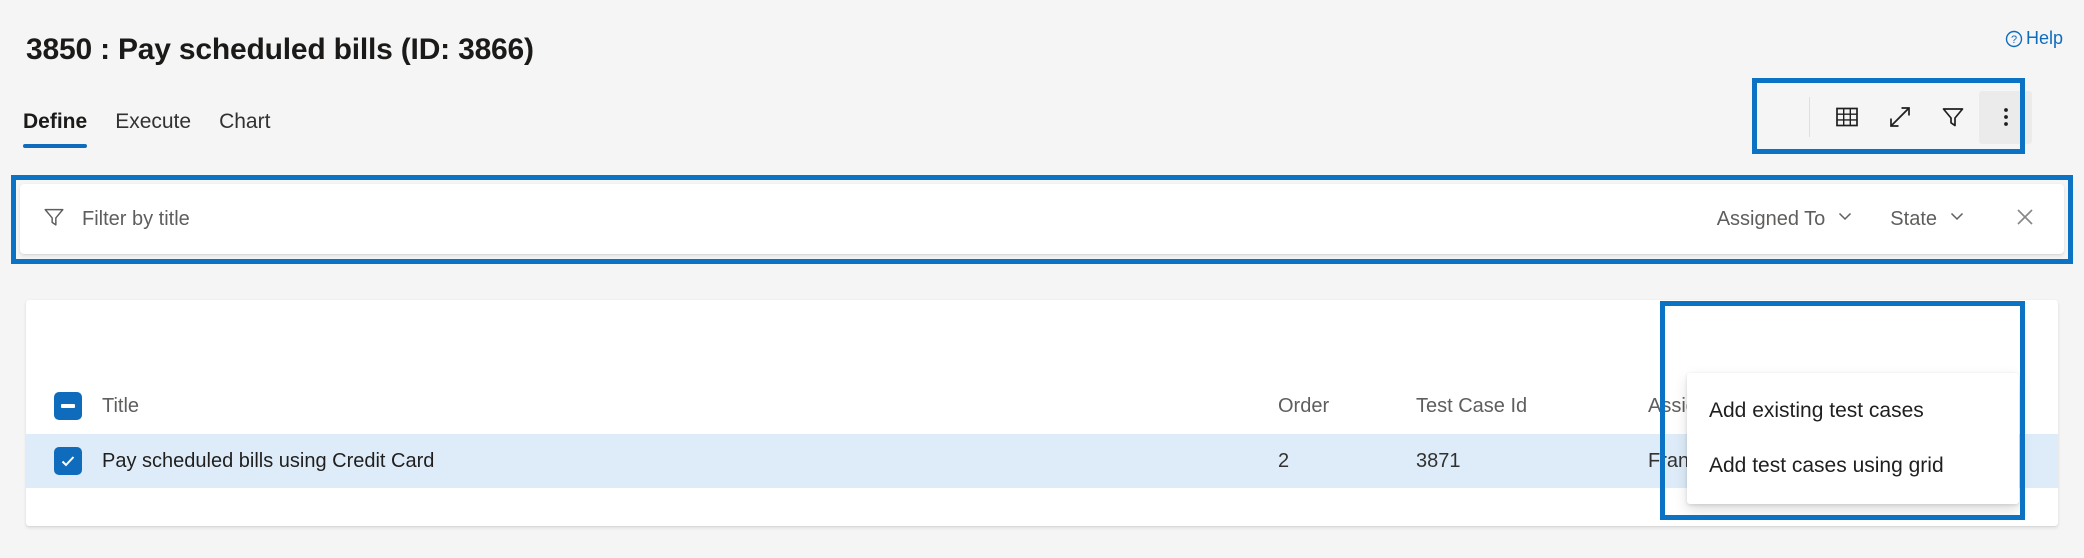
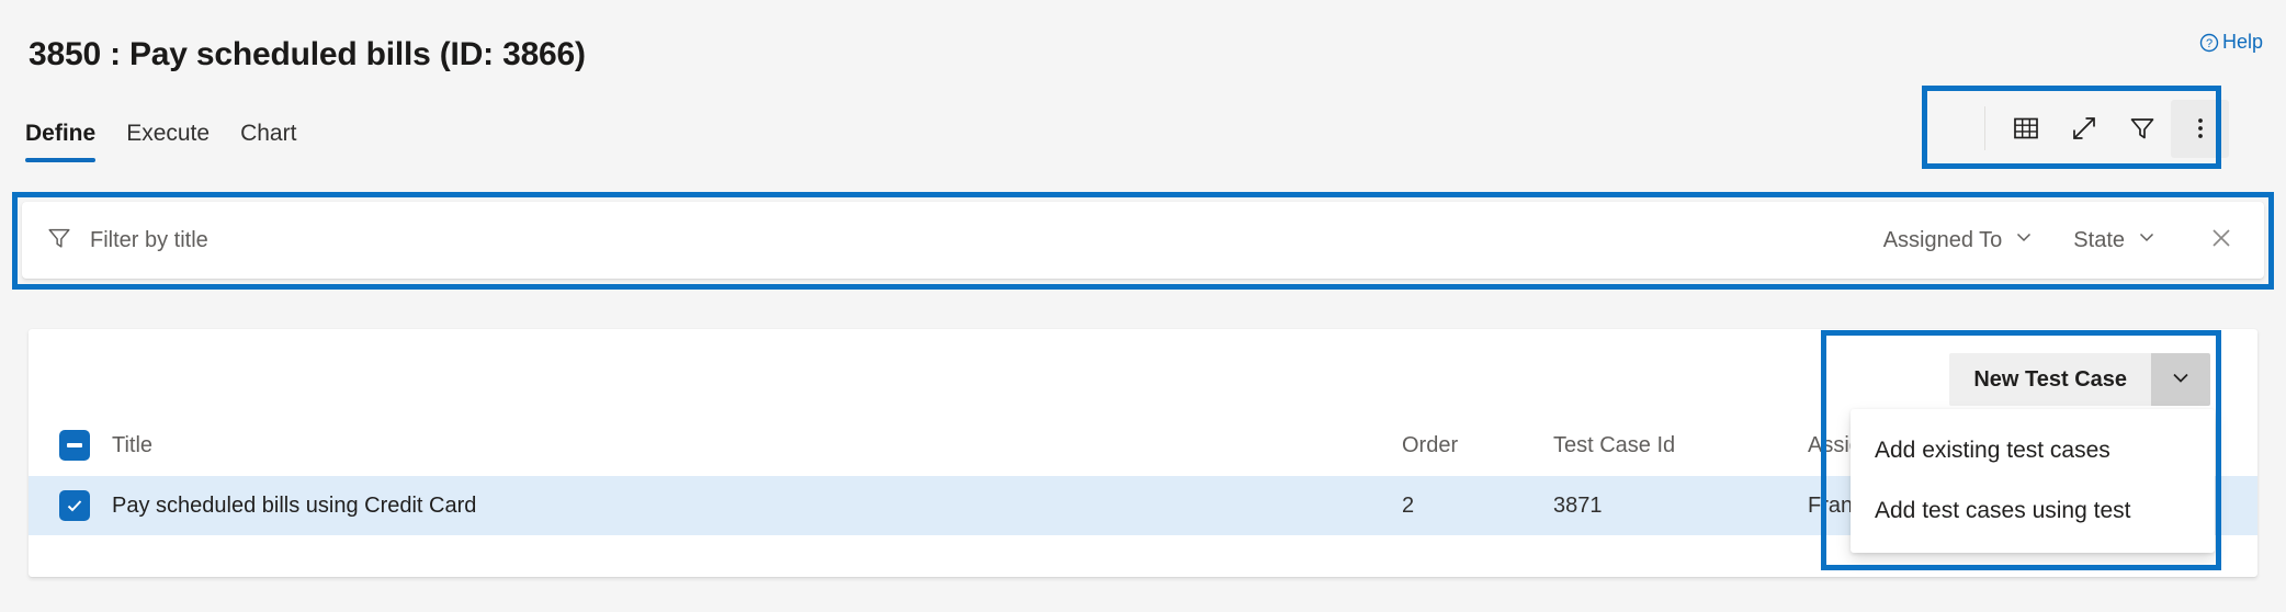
  3850 : Pay scheduled bills (ID: 3866)
  ?
  Help
  Define
  Execute
  Chart
  Filter by title
  Assigned To
  State
+ New Test Case
  Title
  Order
  Test Case Id
  Pay scheduled bills using Credit Card
  2
  3871
  Fran
  Add existing test cases
- Add test cases using grid
+ Add test cases using test
